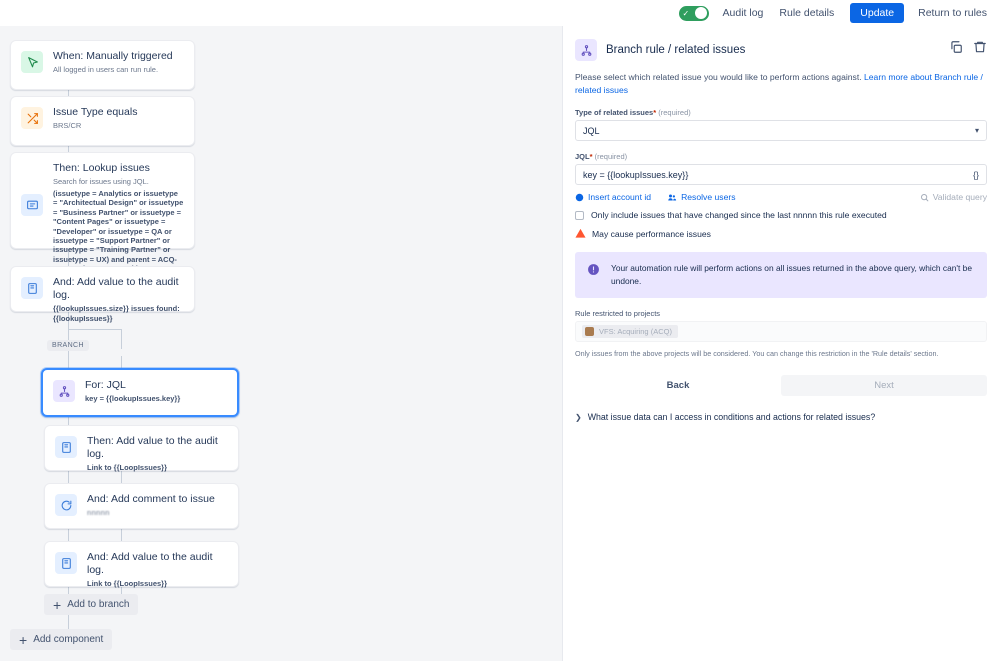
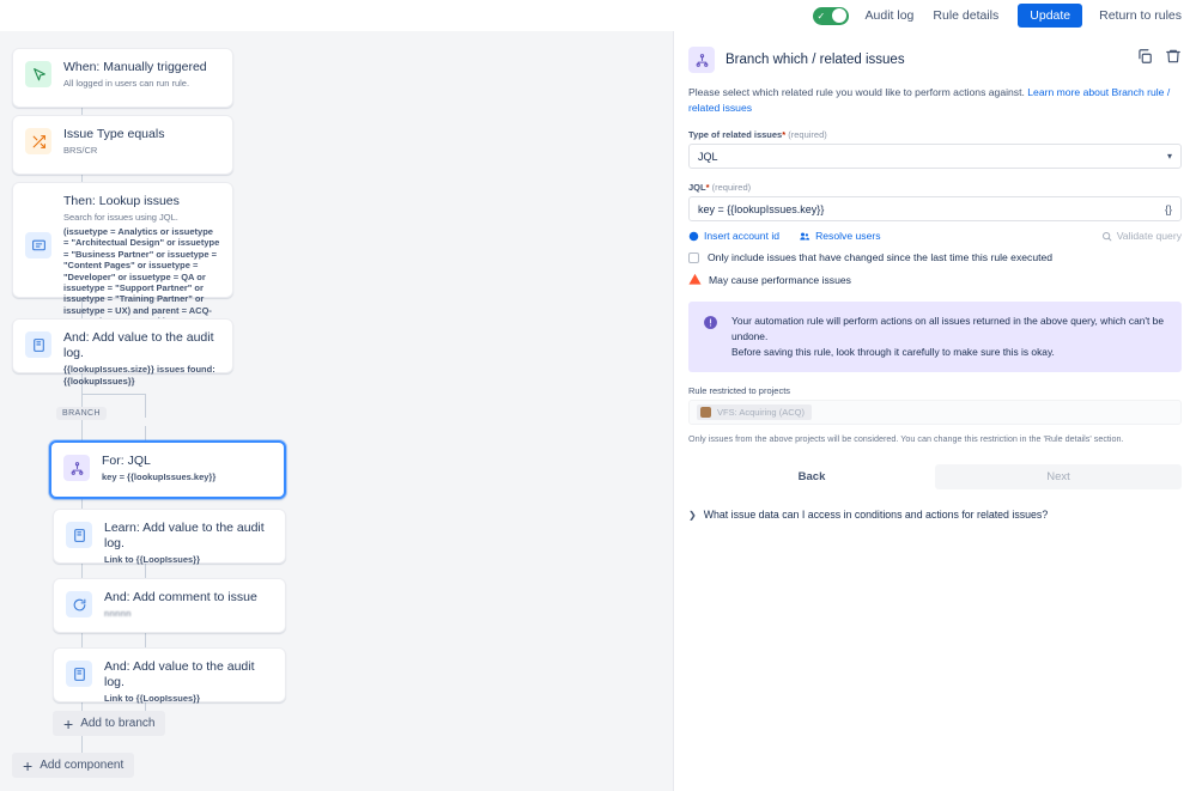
  ✓
  Audit log
  Rule details
  Update
  Return to rules
  When: Manually triggered
  All logged in users can run rule.
  Issue Type equals
  BRS/CR
  Then: Lookup issues
  Search for issues using JQL.
  (issuetype = Analytics or issuetype = "Architectual Design" or issuetype = "Business Partner" or issuetype = "Content Pages" or issuetype = "Developer" or issuetype = QA or issuetype = "Support Partner" or issuetype = "Training Partner" or issuetype = UX) and parent = ACQ-
  And: Add value to the audit log.
  {{lookupIssues.size}} issues found: {{lookupIssues}}
  For: JQL
  key = {{lookupIssues.key}}
- Then: Add value to the audit log.
+ Learn: Add value to the audit log.
  Link to {{LoopIssues}}
  And: Add comment to issue
  nnnnn
  And: Add value to the audit log.
  Link to {{LoopIssues}}
  +
  Add to branch
  +
  Add component
- Branch rule / related issues
+ Branch which / related issues
- Please select which related issue you would like to perform actions against. Learn more about Branch rule / related issues
+ Please select which related rule you would like to perform actions against. Learn more about Branch rule / related issues
  Type of related issues* (required)
  JQL
  ▾
  JQL* (required)
  key = {{lookupIssues.key}}
  {}
  Insert account id
  Resolve users
  Validate query
- Only include issues that have changed since the last nnnnn this rule executed
+ Only include issues that have changed since the last time this rule executed
  May cause performance issues
  Your automation rule will perform actions on all issues returned in the above query, which can't be undone.
+ Before saving this rule, look through it carefully to make sure this is okay.
  Rule restricted to projects
  VFS: Acquiring (ACQ)
  Only issues from the above projects will be considered. You can change this restriction in the 'Rule details' section.
  Back
  Next
  ❯
  What issue data can I access in conditions and actions for related issues?
